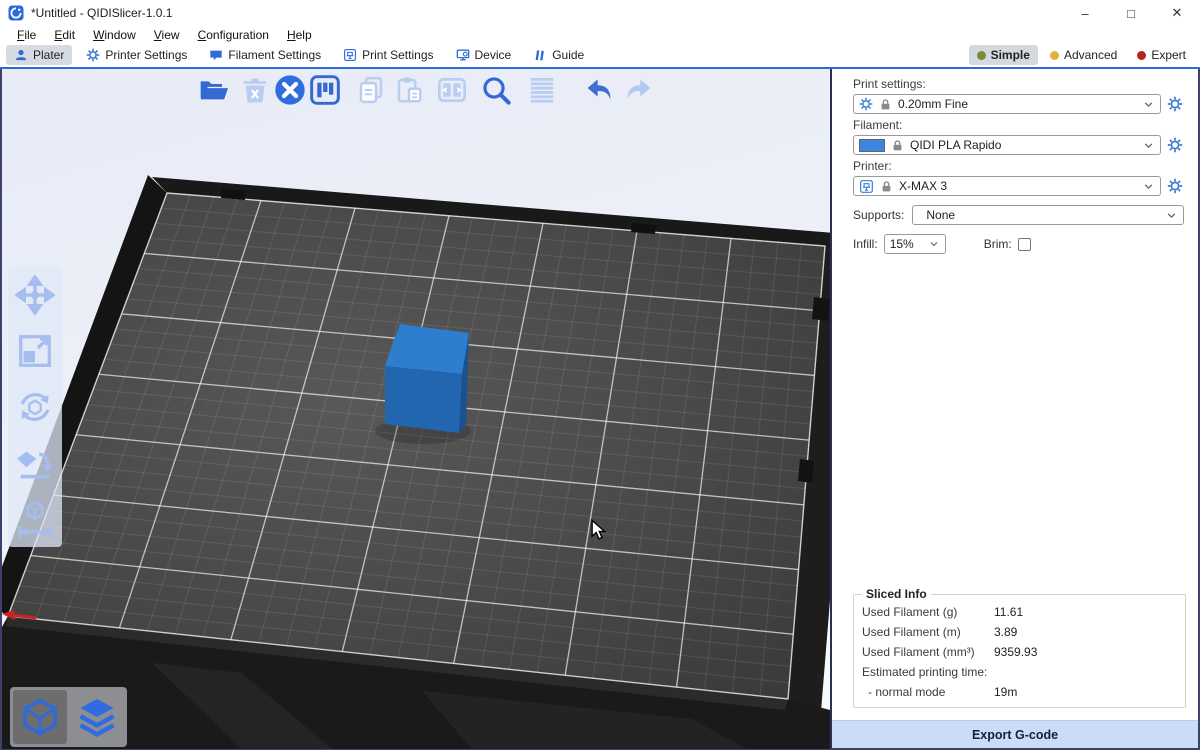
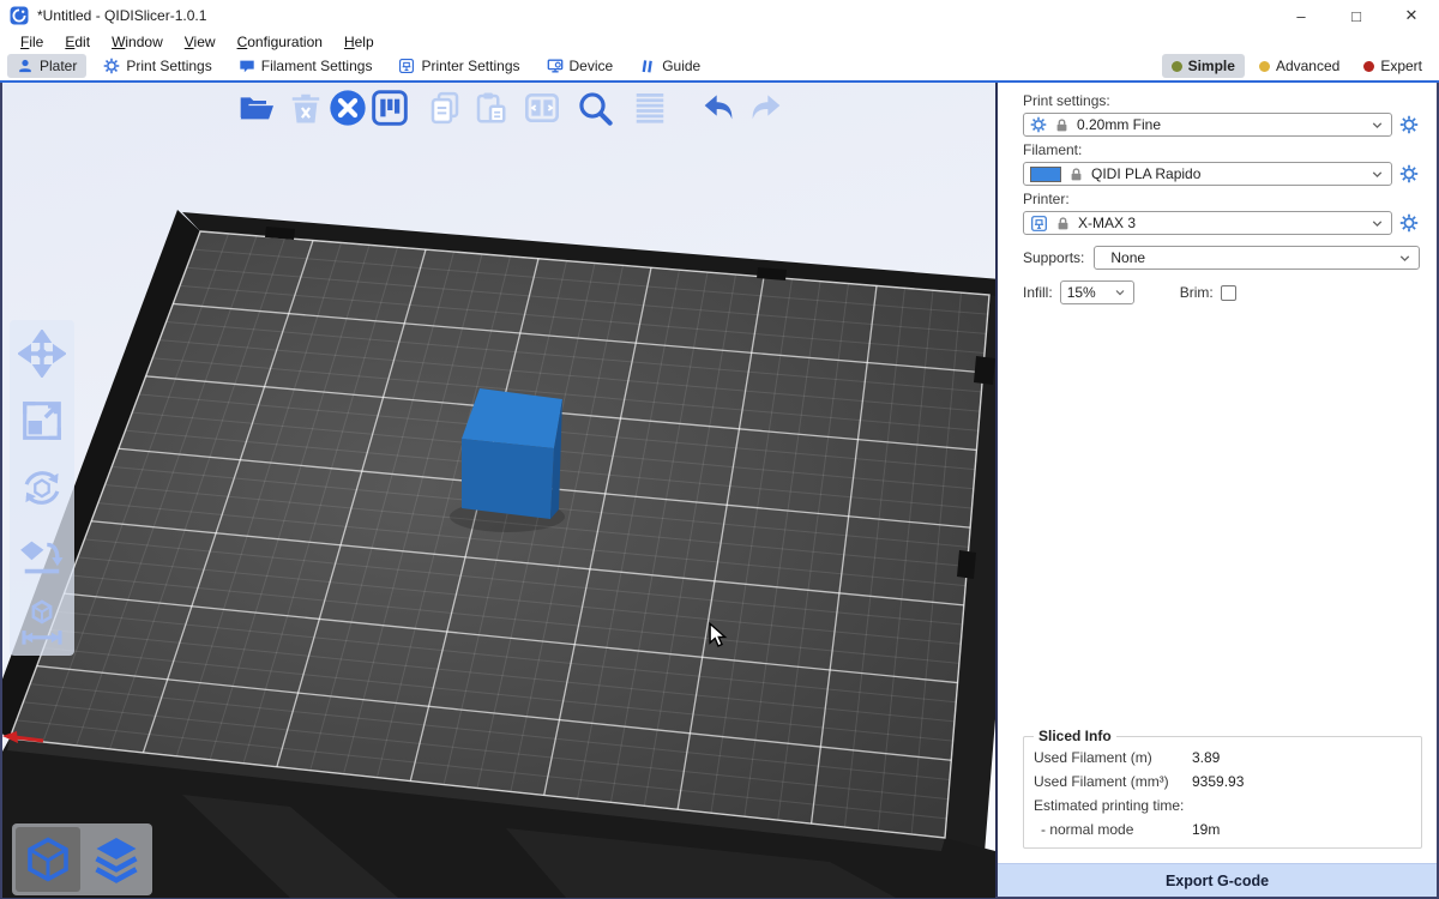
  *Untitled - QIDISlicer-1.0.1
  –
  □
  ✕
  File
  Edit
  Window
  View
  Configuration
  Help
  Plater
- Printer Settings
+ Print Settings
  Filament Settings
- Print Settings
+ Printer Settings
  Device
  Guide
  Simple
  Advanced
  Expert
  Print settings:
  0.20mm Fine
  Filament:
  QIDI PLA Rapido
  Printer:
  X-MAX 3
  Supports:
  None
  Infill:
  15%
  Brim:
  Sliced Info
- Used Filament (g)
- 11.61
  Used Filament (m)
  3.89
  Used Filament (mm³)
  9359.93
  Estimated printing time:
  - normal mode
  19m
  Export G-code
